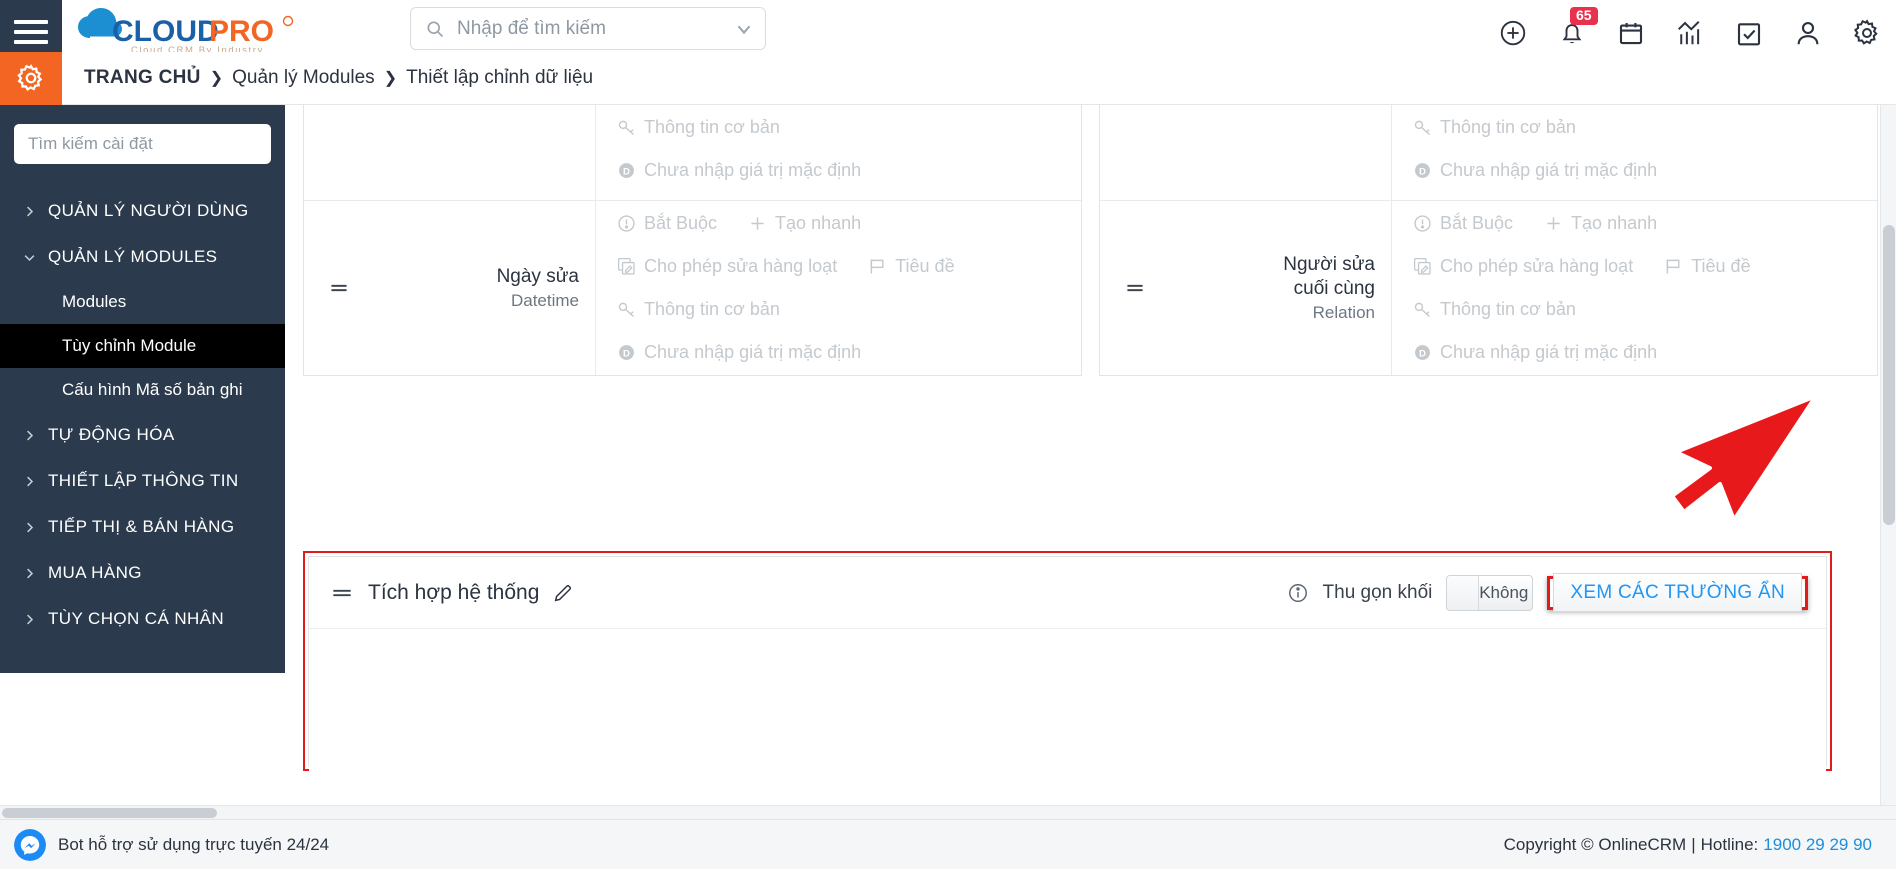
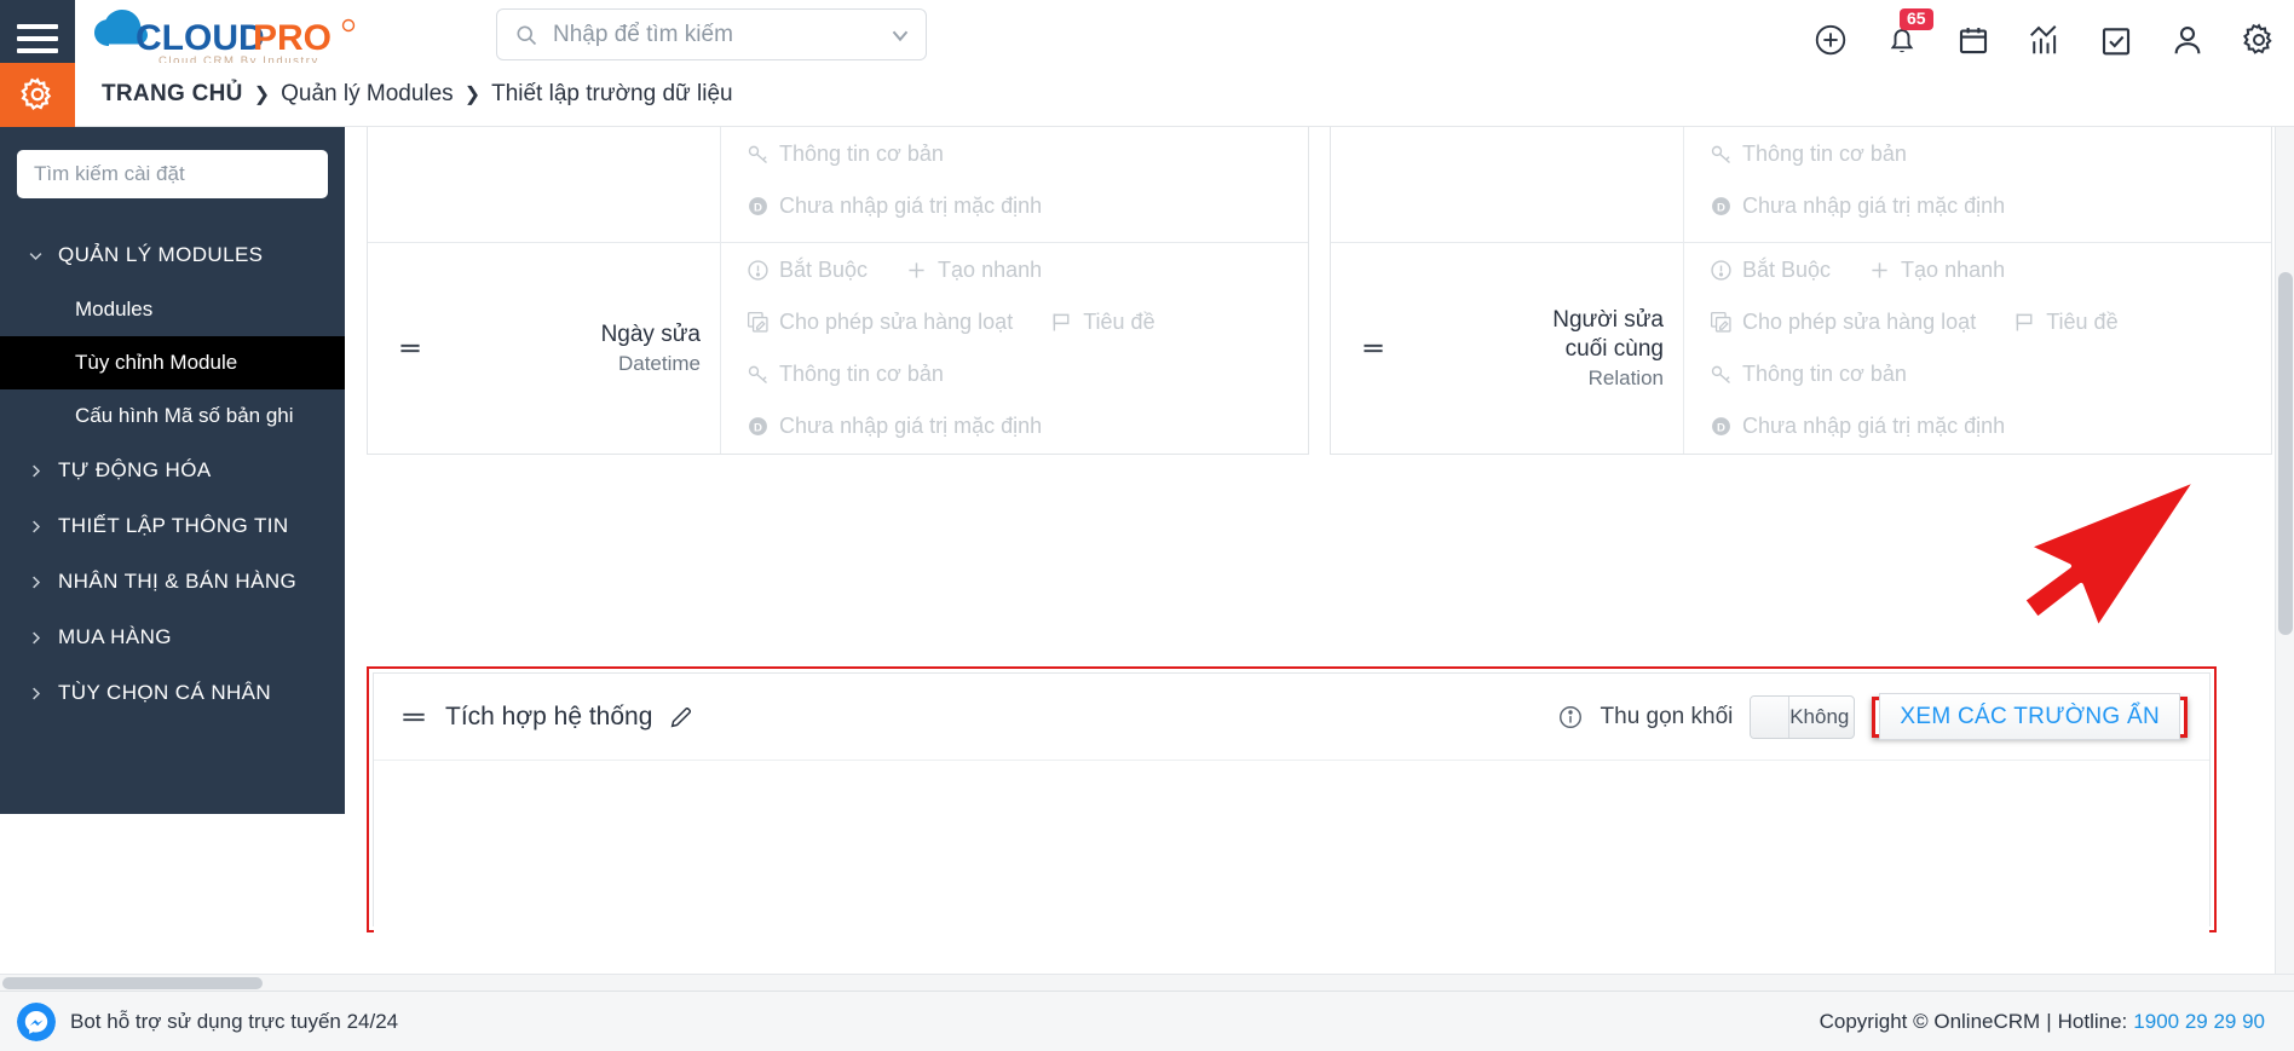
  CLOUD
  PRO
  Cloud CRM By Industry
  Nhập để tìm kiếm
  65
  TRANG CHỦ
  ❯
  Quản lý Modules
  ❯
- Thiết lập chỉnh dữ liệu
+ Thiết lập trường dữ liệu
  Tìm kiếm cài đặt
- QUẢN LÝ NGƯỜI DÙNG
  QUẢN LÝ MODULES
  Modules
  Tùy chỉnh Module
  Cấu hình Mã số bản ghi
  TỰ ĐỘNG HÓA
  THIẾT LẬP THÔNG TIN
- TIẾP THỊ & BÁN HÀNG
+ NHÂN THỊ & BÁN HÀNG
  MUA HÀNG
  TÙY CHỌN CÁ NHÂN
  Thông tin cơ bản
  D
  Chưa nhập giá trị mặc định
  Ngày sửa
  Datetime
  Bắt Buộc
  Tạo nhanh
  Cho phép sửa hàng loạt
  Tiêu đề
  Thông tin cơ bản
  D
  Chưa nhập giá trị mặc định
  Thông tin cơ bản
  D
  Chưa nhập giá trị mặc định
  Người sửa
  cuối cùng
  Relation
  Bắt Buộc
  Tạo nhanh
  Cho phép sửa hàng loạt
  Tiêu đề
  Thông tin cơ bản
  D
  Chưa nhập giá trị mặc định
  Tích hợp hệ thống
  Thu gọn khối
  Không
  XEM CÁC TRƯỜNG ẨN
  Bot hỗ trợ sử dụng trực tuyến 24/24
  Copyright © OnlineCRM
  |
  Hotline:
  1900 29 29 90
